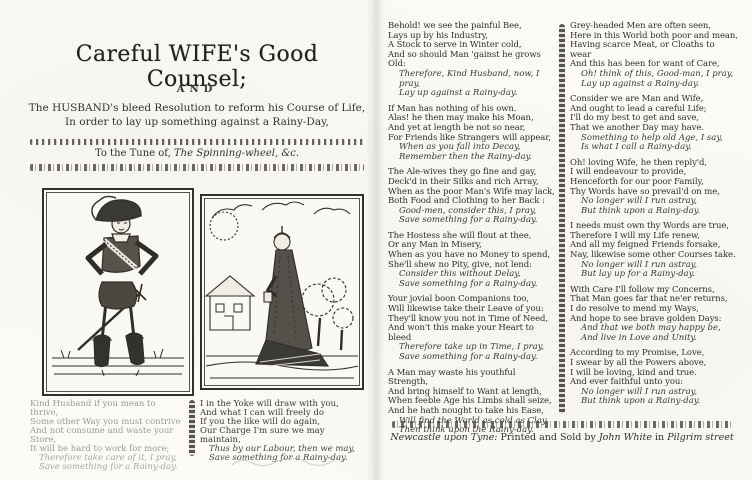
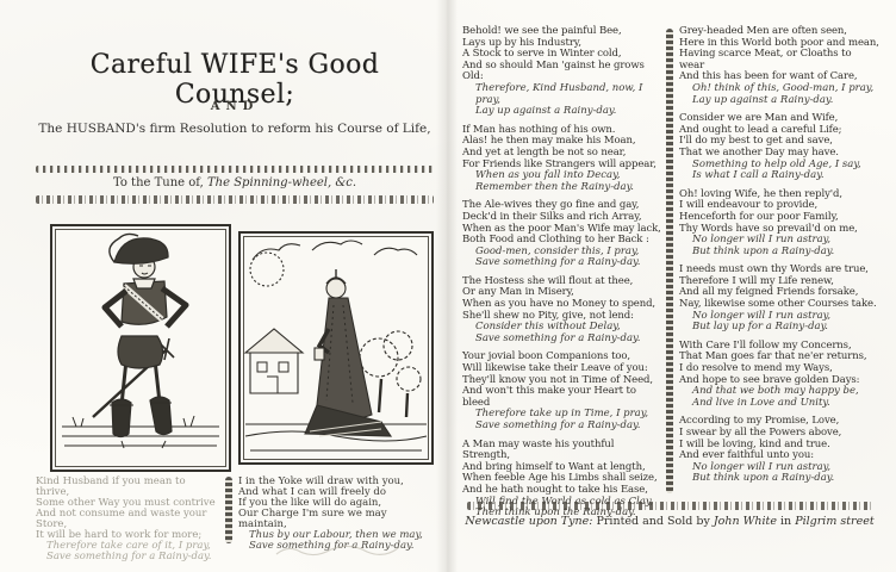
  Careful WIFE's Good Counsel;
  AND
- The HUSBAND's bleed Resolution to reform his Course of Life,
+ The HUSBAND's firm Resolution to reform his Course of Life,
- In order to lay up something against a Rainy-Day,
  To the Tune of, The Spinning-wheel, &c.
  Kind Husband if you mean to thrive,
  Some other Way you must contrive
  And not consume and waste your Store,
  It will be hard to work for more;
  Therefore take care of it, I pray,
  Save something for a Rainy-day.
  I in the Yoke will draw with you,
  And what I can will freely do
  If you the like will do again,
  Our Charge I'm sure we may maintain,
  Thus by our Labour, then we may,
  Save something for a Rainy-day.
  Behold! we see the painful Bee,
  Lays up by his Industry,
  A Stock to serve in Winter cold,
  And so should Man 'gainst he grows Old:
  Therefore, Kind Husband, now, I pray,
  Lay up against a Rainy-day.
  If Man has nothing of his own.
  Alas! he then may make his Moan,
  And yet at length be not so near,
  For Friends like Strangers will appear,
  When as you fall into Decay,
  Remember then the Rainy-day.
  The Ale-wives they go fine and gay,
  Deck'd in their Silks and rich Array,
  When as the poor Man's Wife may lack,
  Both Food and Clothing to her Back :
  Good-men, consider this, I pray,
  Save something for a Rainy-day.
  The Hostess she will flout at thee,
  Or any Man in Misery,
  When as you have no Money to spend,
  She'll shew no Pity, give, not lend:
  Consider this without Delay,
  Save something for a Rainy-day.
  Your jovial boon Companions too,
  Will likewise take their Leave of you:
  They'll know you not in Time of Need,
  And won't this make your Heart to bleed
  Therefore take up in Time, I pray,
  Save something for a Rainy-day.
  A Man may waste his youthful Strength,
  And bring himself to Want at length,
  When feeble Age his Limbs shall seize,
  And he hath nought to take his Ease,
  Will find the World as cold as Clay,
  Then think upon the Rainy-day.
  Grey-headed Men are often seen,
  Here in this World both poor and mean,
  Having scarce Meat, or Cloaths to wear
  And this has been for want of Care,
  Oh! think of this, Good-man, I pray,
  Lay up against a Rainy-day.
  Consider we are Man and Wife,
  And ought to lead a careful Life;
  I'll do my best to get and save,
  That we another Day may have.
  Something to help old Age, I say,
  Is what I call a Rainy-day.
  Oh! loving Wife, he then reply'd,
  I will endeavour to provide,
  Henceforth for our poor Family,
  Thy Words have so prevail'd on me,
  No longer will I run astray,
  But think upon a Rainy-day.
  I needs must own thy Words are true,
  Therefore I will my Life renew,
  And all my feigned Friends forsake,
  Nay, likewise some other Courses take.
  No longer will I run astray,
  But lay up for a Rainy-day.
  With Care I'll follow my Concerns,
  That Man goes far that ne'er returns,
  I do resolve to mend my Ways,
  And hope to see brave golden Days:
  And that we both may happy be,
  And live in Love and Unity.
  According to my Promise, Love,
  I swear by all the Powers above,
  I will be loving, kind and true.
  And ever faithful unto you:
  No longer will I run astray,
  But think upon a Rainy-day.
  Newcastle upon Tyne: Printed and Sold by John White in Pilgrim street
